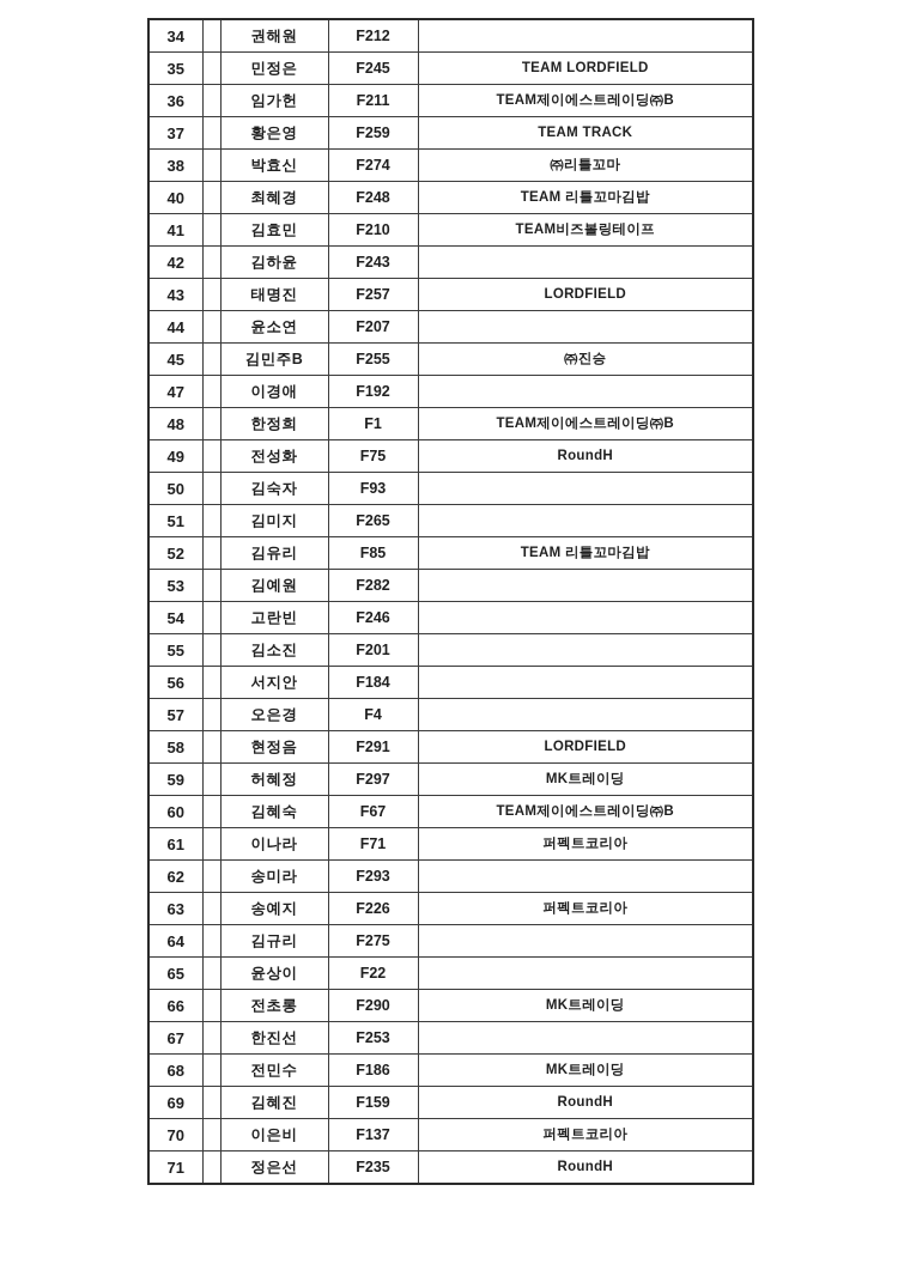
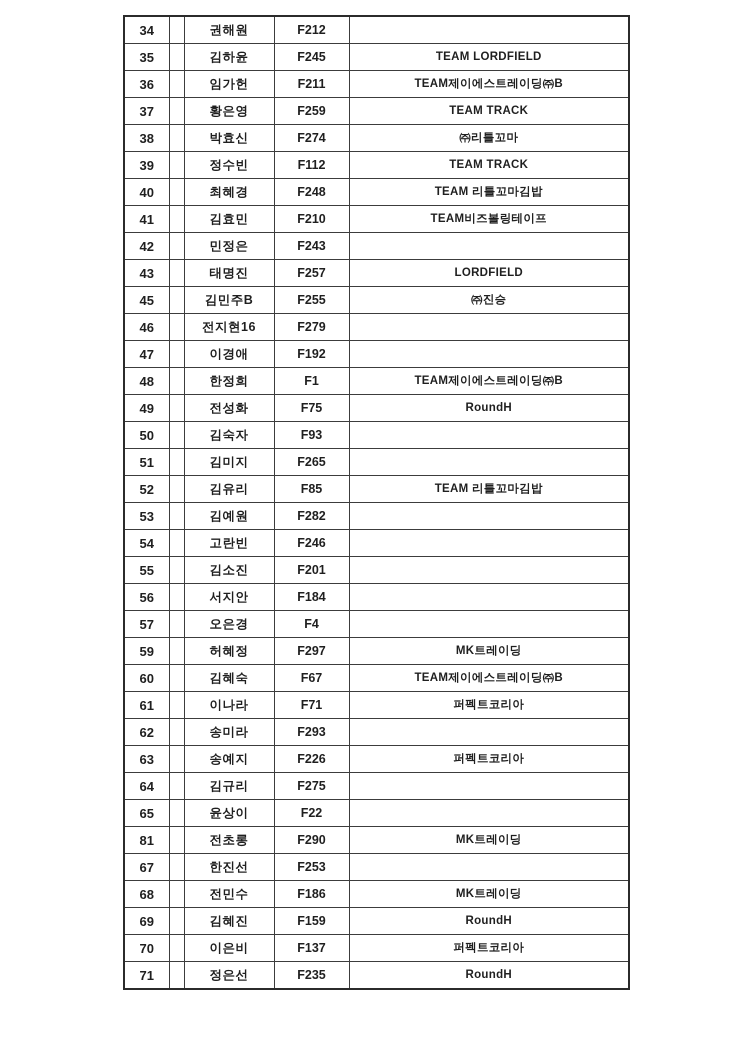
  34		권해원	F212
- 35		민정은	F245	TEAM LORDFIELD
+ 35		김하윤	F245	TEAM LORDFIELD
  36		임가헌	F211	TEAM제이에스트레이딩㈜B
  37		황은영	F259	TEAM TRACK
  38		박효신	F274	㈜리틀꼬마
+ 39		정수빈	F112	TEAM TRACK
  40		최혜경	F248	TEAM 리틀꼬마김밥
  41		김효민	F210	TEAM비즈볼링테이프
- 42		김하윤	F243
+ 42		민정은	F243
  43		태명진	F257	LORDFIELD
- 44		윤소연	F207
  45		김민주B	F255	㈜진승
+ 46		전지현16	F279
  47		이경애	F192
  48		한정희	F1	TEAM제이에스트레이딩㈜B
  49		전성화	F75	RoundH
  50		김숙자	F93
  51		김미지	F265
  52		김유리	F85	TEAM 리틀꼬마김밥
  53		김예원	F282
  54		고란빈	F246
  55		김소진	F201
  56		서지안	F184
  57		오은경	F4
- 58		현정음	F291	LORDFIELD
  59		허혜정	F297	MK트레이딩
  60		김혜숙	F67	TEAM제이에스트레이딩㈜B
  61		이나라	F71	퍼펙트코리아
  62		송미라	F293
  63		송예지	F226	퍼펙트코리아
  64		김규리	F275
  65		윤상이	F22
- 66		전초롱	F290	MK트레이딩
+ 81		전초롱	F290	MK트레이딩
  67		한진선	F253
  68		전민수	F186	MK트레이딩
  69		김혜진	F159	RoundH
  70		이은비	F137	퍼펙트코리아
  71		정은선	F235	RoundH
